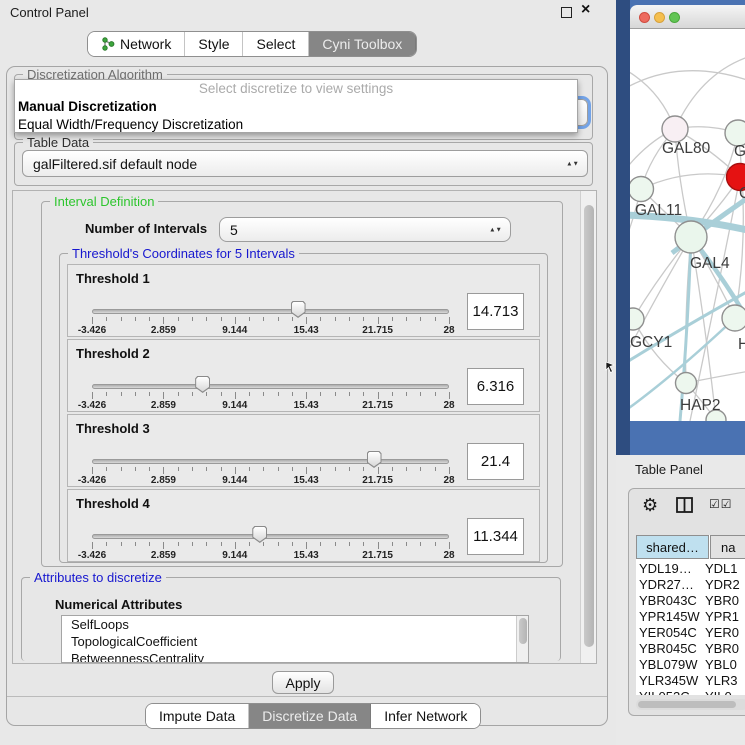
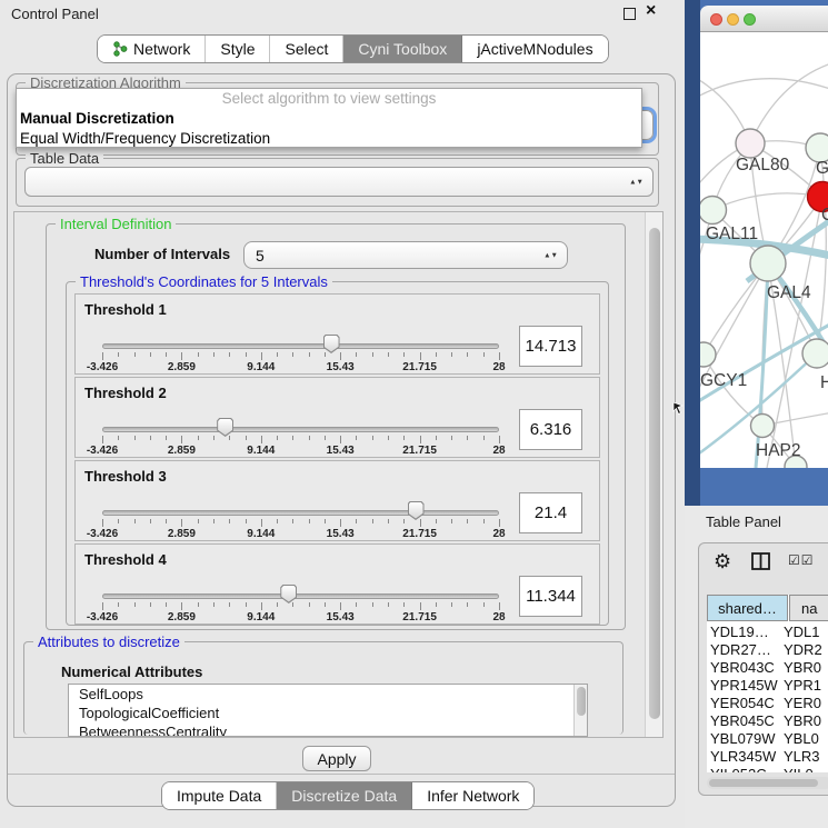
  Control Panel
  ×
  Network
  Style
  Select
  Cyni Toolbox
+ jActiveMNodules
  Discretization Algorithm
- Select discretize to view settings
+ Select algorithm to view settings
  Manual Discretization
  Equal Width/Frequency Discretization
  Table Data
- galFiltered.sif default node
  Interval Definition
  Number of Intervals
  5
  Threshold's Coordinates for 5 Intervals
  Threshold 1
  -3.426
  2.859
  9.144
  15.43
  21.715
  28
  14.713
  Threshold 2
  -3.426
  2.859
  9.144
  15.43
  21.715
  28
  6.316
  Threshold 3
  -3.426
  2.859
  9.144
  15.43
  21.715
  28
  21.4
  Threshold 4
  -3.426
  2.859
  9.144
  15.43
  21.715
  28
  11.344
  Attributes to discretize
  Numerical Attributes
  SelfLoops
  TopologicalCoefficient
  BetweennessCentrality
  Apply
  Impute Data
  Discretize Data
  Infer Network
  GAL80
  GAL11
  GAL4
  GCY1
  H
  HAP2
  Table Panel
  ⚙
  ☑☑
  shared…
  na
  YDL19…
  YDL1
  YDR27…
  YDR2
  YBR043C
  YBR0
  YPR145W
  YPR1
  YER054C
  YER0
  YBR045C
  YBR0
  YBL079W
  YBL0
  YLR345W
  YLR3
